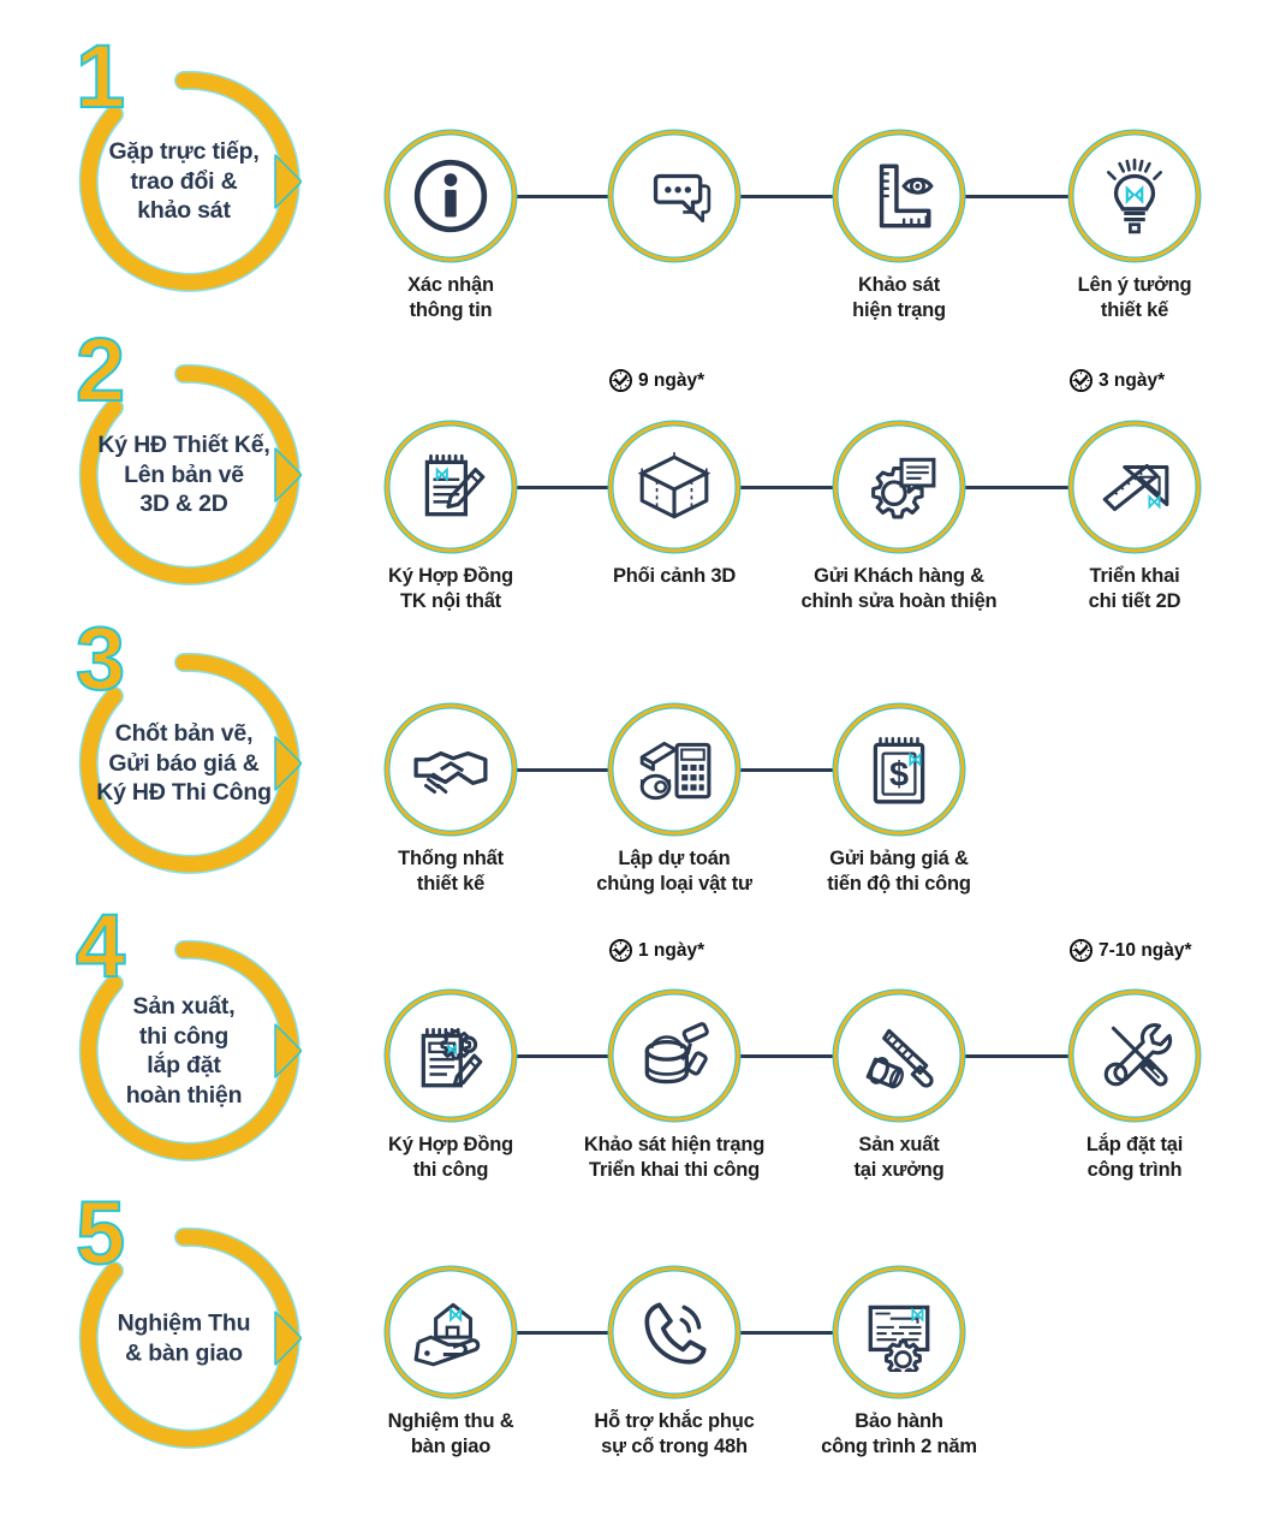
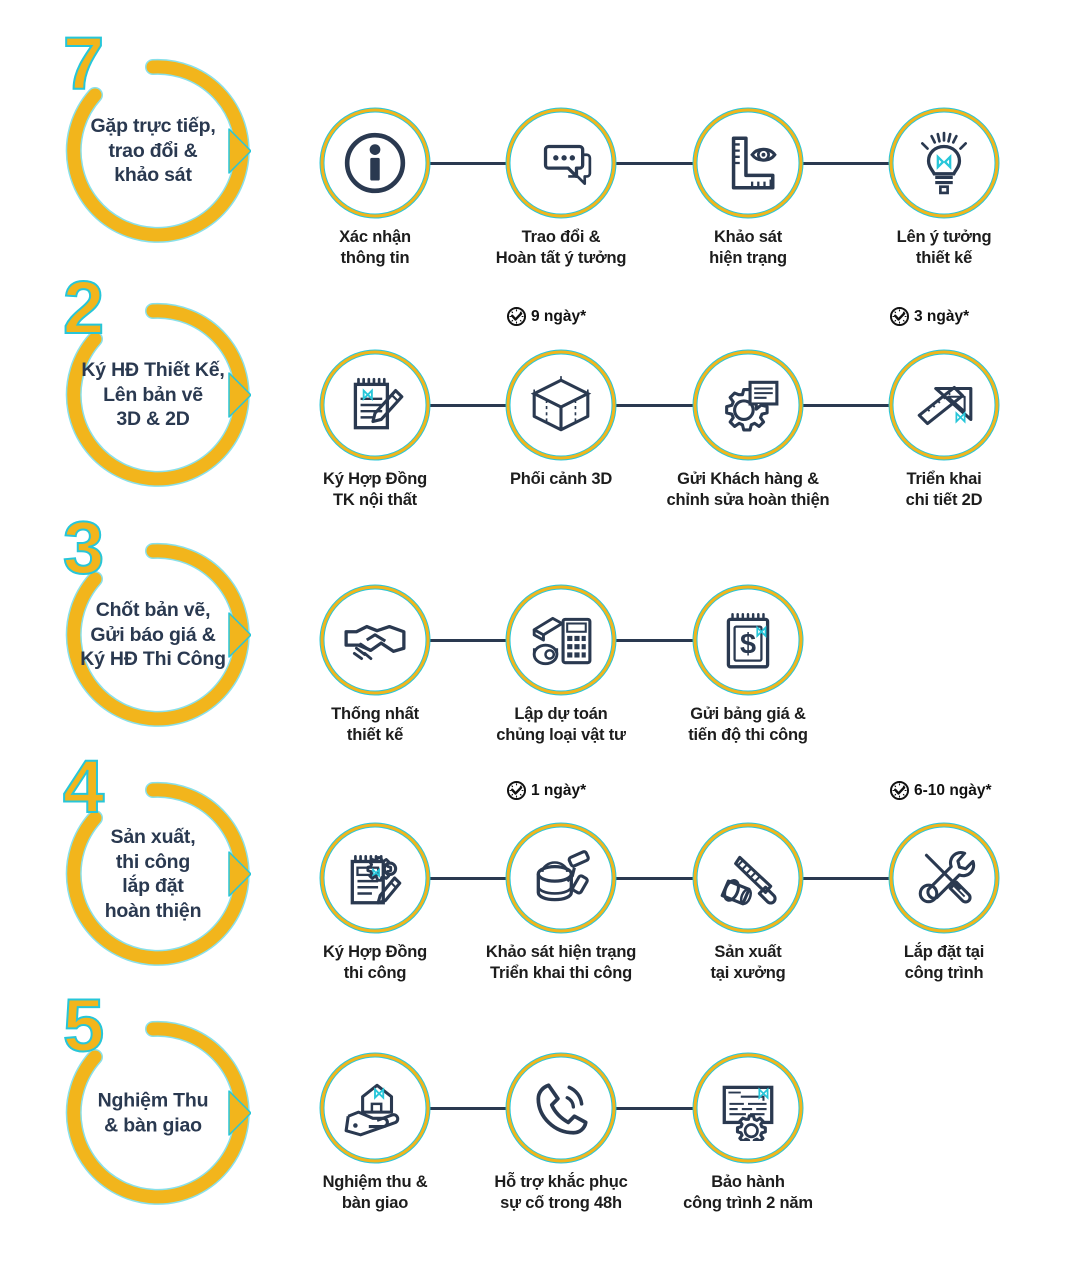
- 1
+ 7
  Gặp trực tiếp,
  trao đổi &
  khảo sát
  Xác nhận
  thông tin
+ Trao đổi &
+ Hoàn tất ý tưởng
  Khảo sát
  hiện trạng
  Lên ý tưởng
  thiết kế
  2
  Ký HĐ Thiết Kế,
  Lên bản vẽ
  3D & 2D
  Ký Hợp Đồng
  TK nội thất
  Phối cảnh 3D
  Gửi Khách hàng &
  chỉnh sửa hoàn thiện
  Triển khai
  chi tiết 2D
  9 ngày*
  3 ngày*
  3
  Chốt bản vẽ,
  Gửi báo giá &
  Ký HĐ Thi Công
  Thống nhất
  thiết kế
  Lập dự toán
  chủng loại vật tư
  Gửi bảng giá &
  tiến độ thi công
  4
  Sản xuất,
  thi công
  lắp đặt
  hoàn thiện
  Ký Hợp Đồng
  thi công
  Khảo sát hiện trạng
  Triển khai thi công
  Sản xuất
  tại xưởng
  Lắp đặt tại
  công trình
  1 ngày*
- 7-10 ngày*
+ 6-10 ngày*
  5
  Nghiệm Thu
  & bàn giao
  Nghiệm thu &
  bàn giao
  Hỗ trợ khắc phục
  sự cố trong 48h
  Bảo hành
  công trình 2 năm
